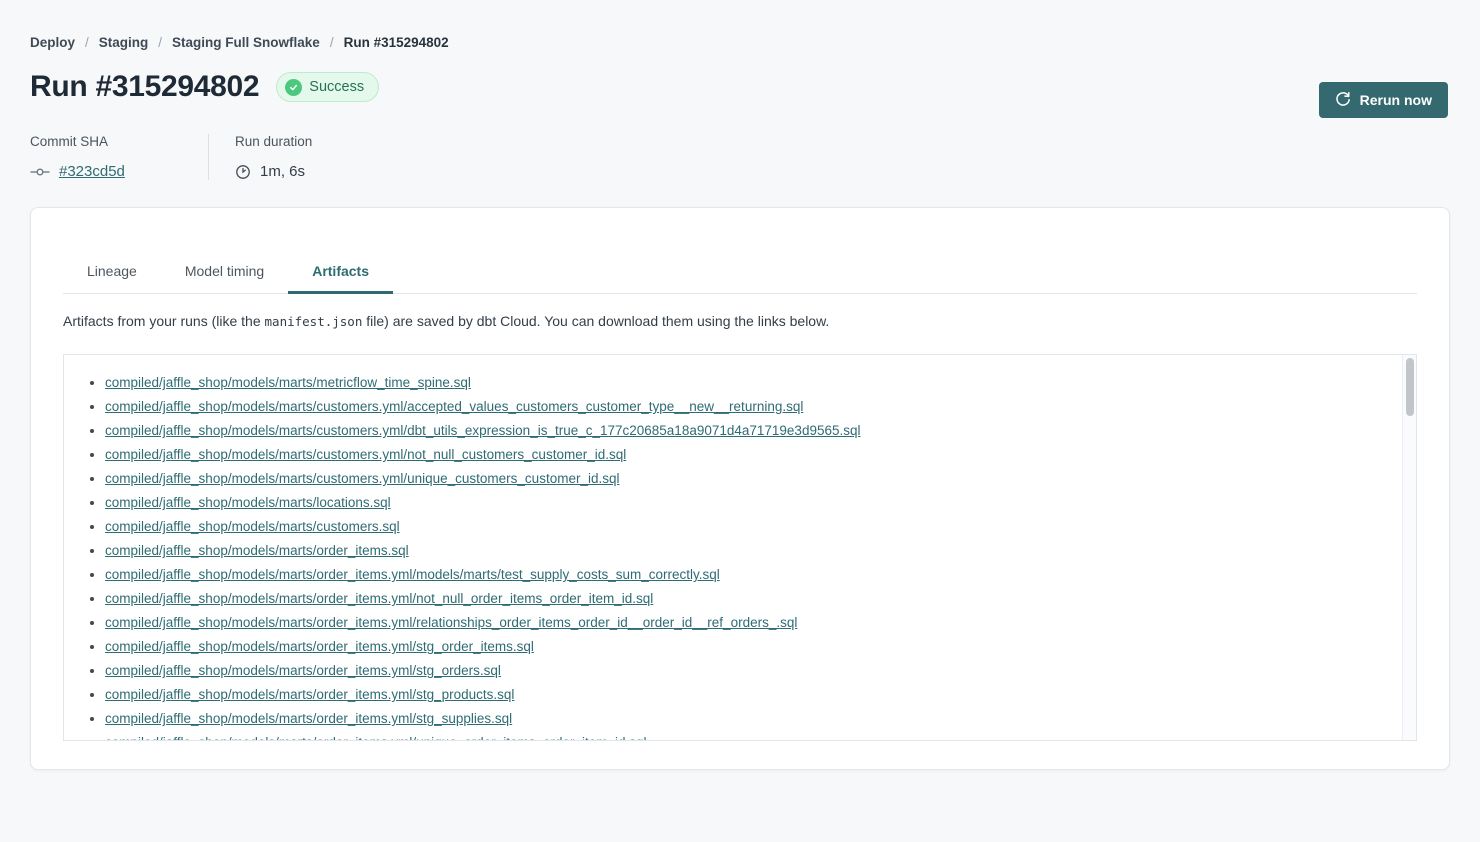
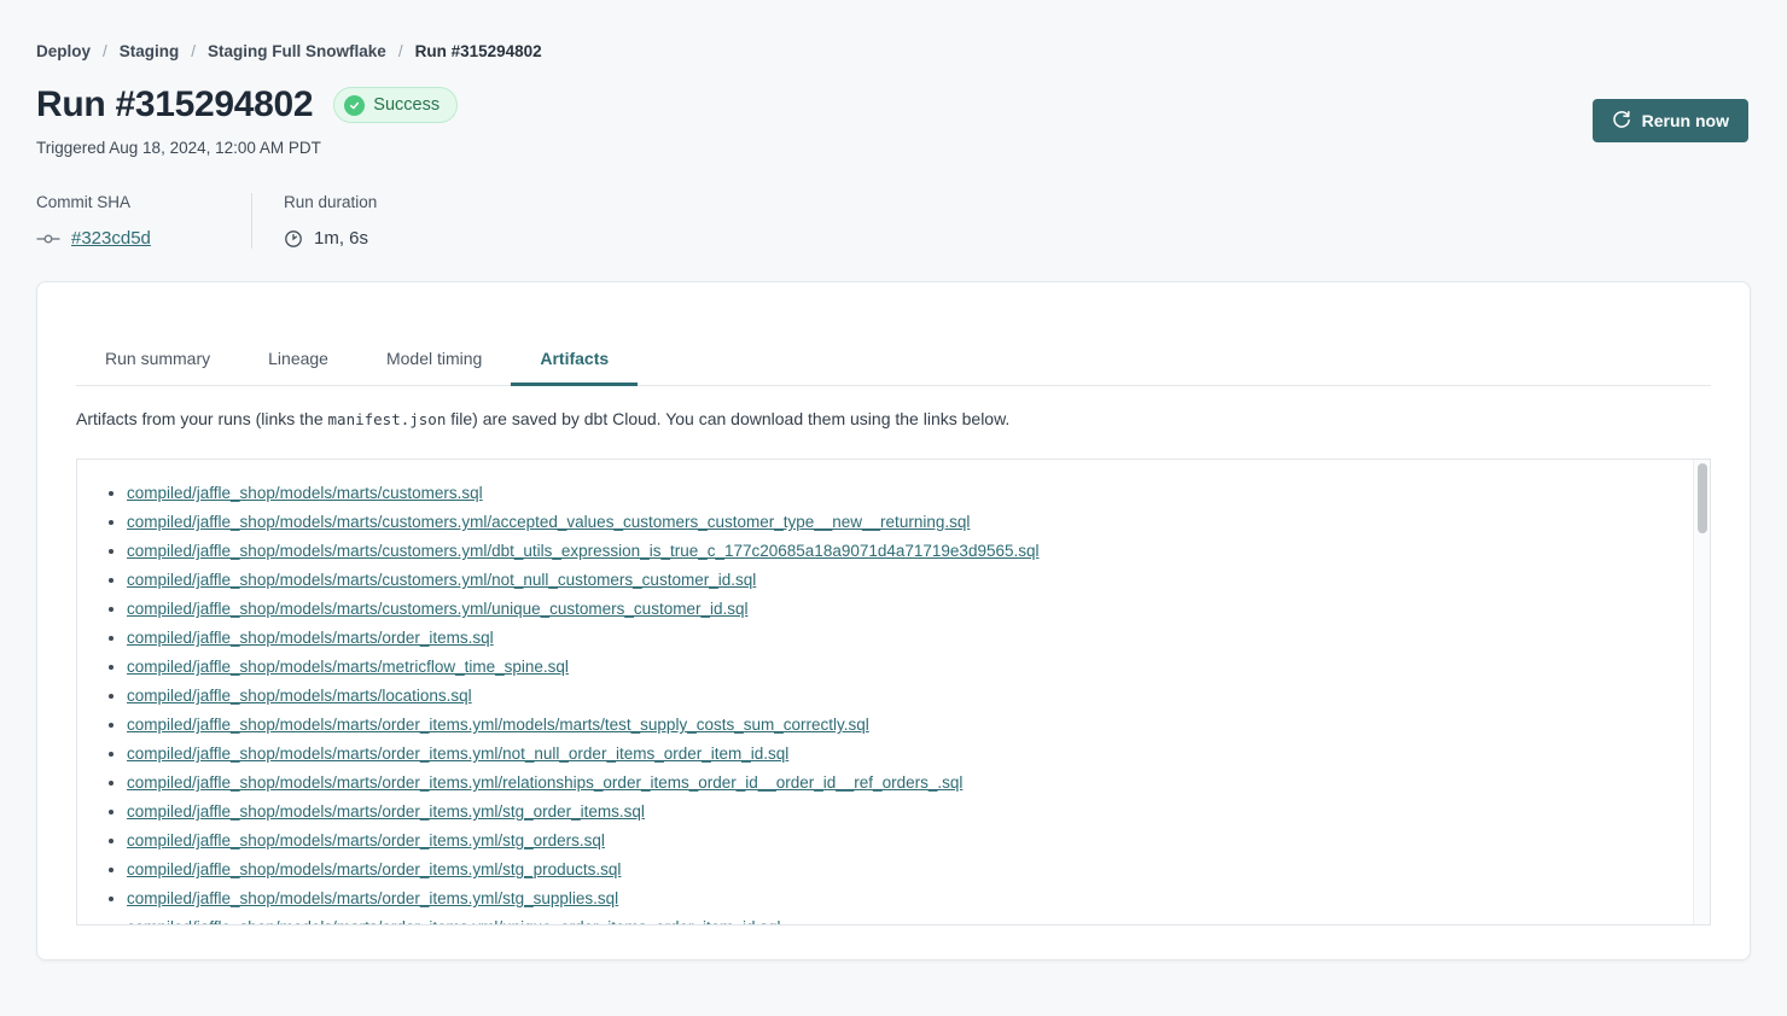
  Deploy
  /
  Staging
  /
  Staging Full Snowflake
  /
  Run #315294802
  Run #315294802
  Success
  Rerun now
+ Triggered Aug 18, 2024, 12:00 AM PDT
  Commit SHA
  #323cd5d
  Run duration
  1m, 6s
+ Run summary
  Lineage
  Model timing
  Artifacts
- Artifacts from your runs (like the manifest.json file) are saved by dbt Cloud. You can download them using the links below.
+ Artifacts from your runs (links the manifest.json file) are saved by dbt Cloud. You can download them using the links below.
- compiled/jaffle_shop/models/marts/metricflow_time_spine.sql
+ compiled/jaffle_shop/models/marts/customers.sql
  compiled/jaffle_shop/models/marts/customers.yml/accepted_values_customers_customer_type__new__returning.sql
  compiled/jaffle_shop/models/marts/customers.yml/dbt_utils_expression_is_true_c_177c20685a18a9071d4a71719e3d9565.sql
  compiled/jaffle_shop/models/marts/customers.yml/not_null_customers_customer_id.sql
  compiled/jaffle_shop/models/marts/customers.yml/unique_customers_customer_id.sql
- compiled/jaffle_shop/models/marts/locations.sql
+ compiled/jaffle_shop/models/marts/order_items.sql
- compiled/jaffle_shop/models/marts/customers.sql
+ compiled/jaffle_shop/models/marts/metricflow_time_spine.sql
- compiled/jaffle_shop/models/marts/order_items.sql
+ compiled/jaffle_shop/models/marts/locations.sql
  compiled/jaffle_shop/models/marts/order_items.yml/models/marts/test_supply_costs_sum_correctly.sql
  compiled/jaffle_shop/models/marts/order_items.yml/not_null_order_items_order_item_id.sql
  compiled/jaffle_shop/models/marts/order_items.yml/relationships_order_items_order_id__order_id__ref_orders_.sql
  compiled/jaffle_shop/models/marts/order_items.yml/stg_order_items.sql
  compiled/jaffle_shop/models/marts/order_items.yml/stg_orders.sql
  compiled/jaffle_shop/models/marts/order_items.yml/stg_products.sql
  compiled/jaffle_shop/models/marts/order_items.yml/stg_supplies.sql
